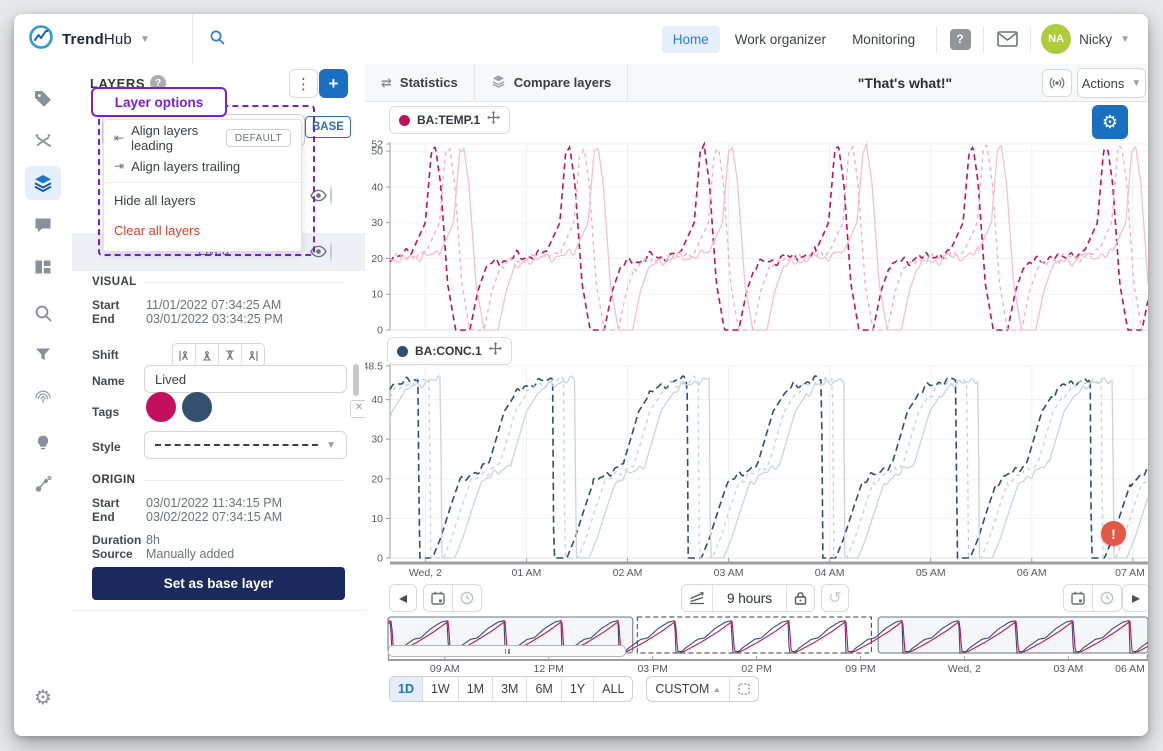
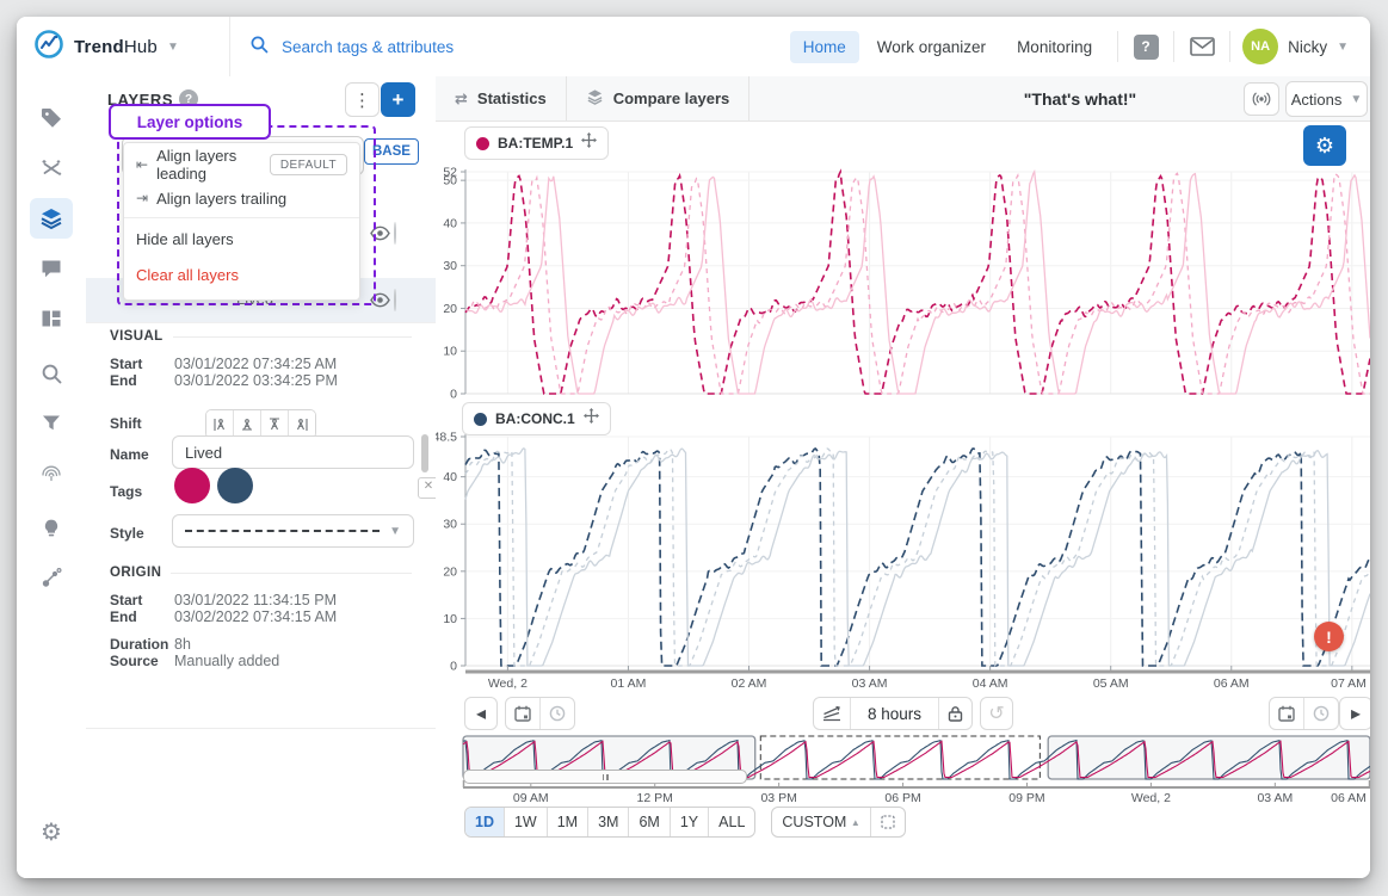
  TrendHub
  ▼
+ Search tags & attributes
  Home
  Work organizer
  Monitoring
  ?
  NA
  Nicky
  ▼
  ⚙
  LAYERS
  ?
  ⋮
  +
  BASE
  VISUAL
  Start
- 11/01/2022 07:34:25 AM
+ 03/01/2022 07:34:25 AM
  End
  03/01/2022 03:34:25 PM
  Shift
  Name
  Lived
  Tags
  Style
  ▼
  ORIGIN
  Start
  03/01/2022 11:34:15 PM
  End
  03/02/2022 07:34:15 AM
  Duration
  8h
  Source
  Manually added
- Set as base layer
  ✕
  ⇤
  Align layers leading
  DEFAULT
  ⇥
  Align layers trailing
  Hide all layers
  Clear all layers
  Layer options
  ⇄
  Statistics
  Compare layers
  "That's what!"
  Actions
  ▼
  BA:TEMP.1
  ⚙
  0
  10
  20
  30
  40
  50
  52
  BA:CONC.1
  0
  10
  20
  30
  40
  48.5
  Wed, 2
  01 AM
  02 AM
  03 AM
  04 AM
  05 AM
  06 AM
  07 AM
  !
  ◂
- 9 hours
+ 8 hours
  ↺
  ▸
  09 AM
  12 PM
  03 PM
- 02 PM
+ 06 PM
  09 PM
  Wed, 2
  03 AM
  06 AM
  1D
  1W
  1M
  3M
  6M
  1Y
  ALL
  CUSTOM
  ▲
